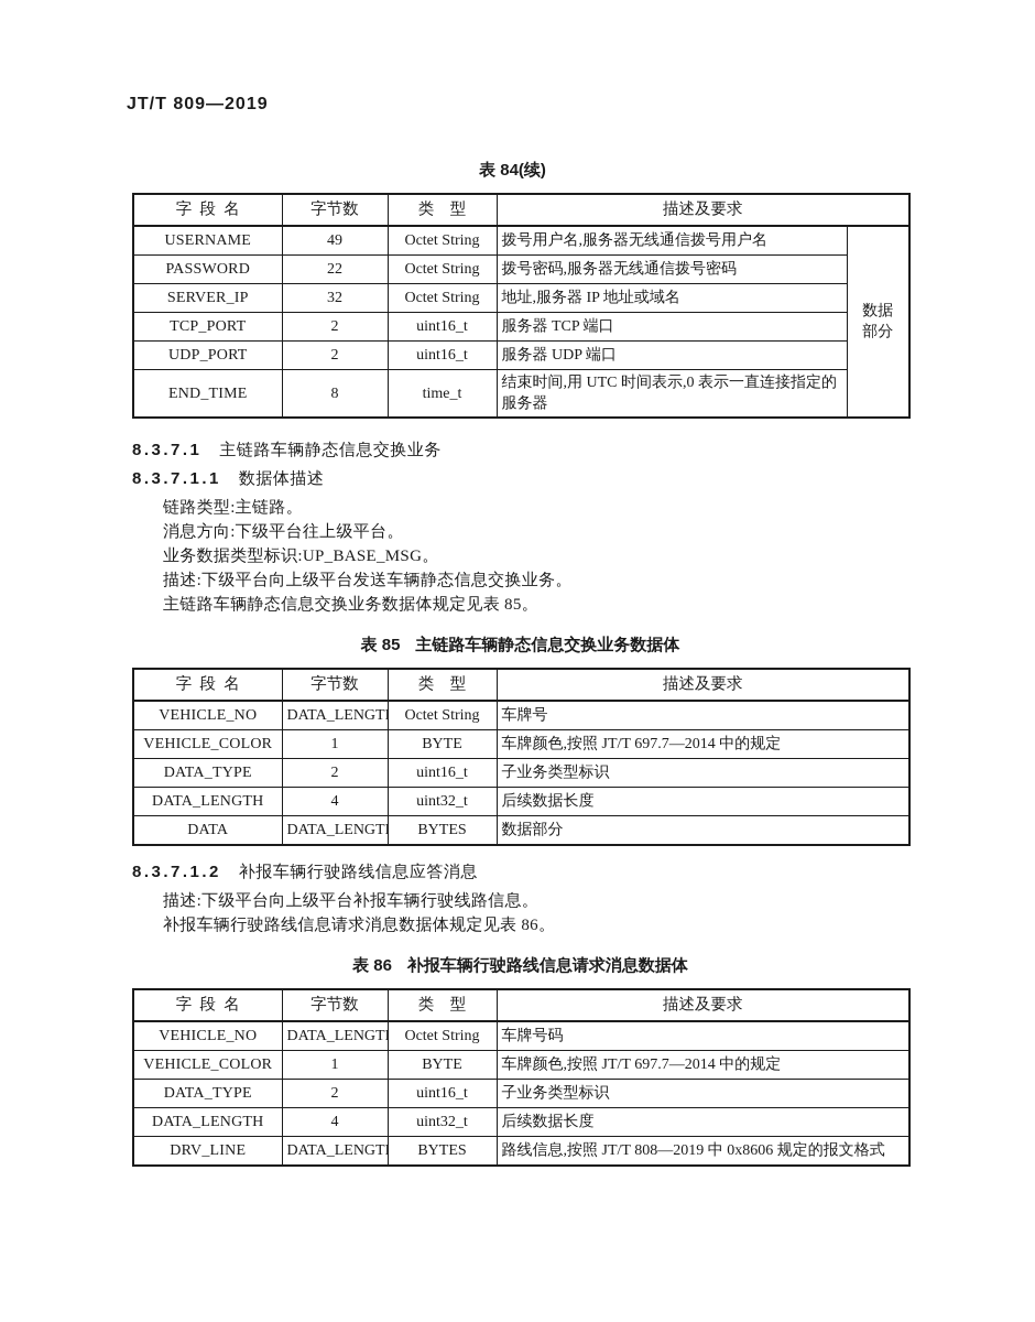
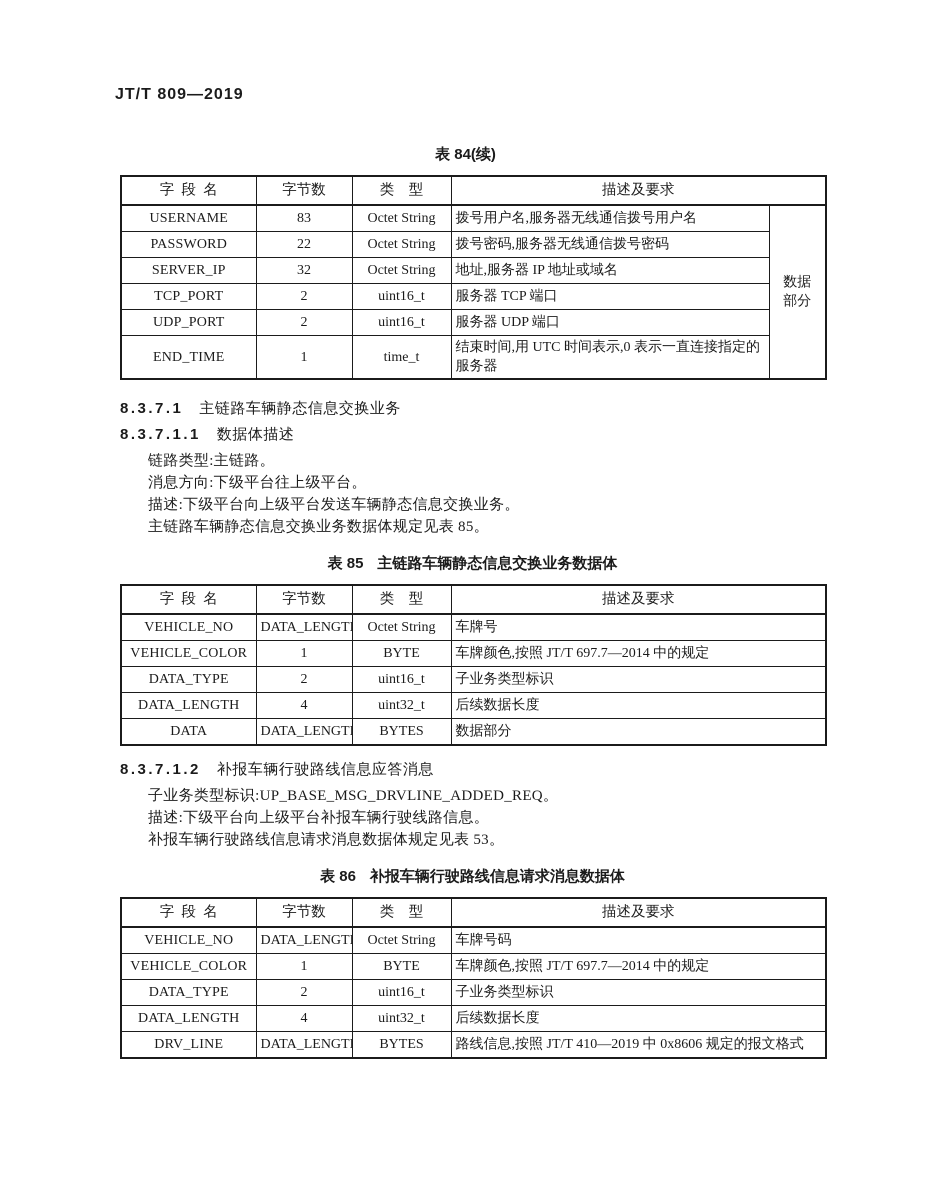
  JT/T 809—2019
  表 84(续)
  字 段 名	字节数	类 型	描述及要求
- USERNAME	49	Octet String	拨号用户名,服务器无线通信拨号用户名	数据 部分
+ USERNAME	83	Octet String	拨号用户名,服务器无线通信拨号用户名	数据 部分
  PASSWORD	22	Octet String	拨号密码,服务器无线通信拨号密码
  SERVER_IP	32	Octet String	地址,服务器 IP 地址或域名
  TCP_PORT	2	uint16_t	服务器 TCP 端口
  UDP_PORT	2	uint16_t	服务器 UDP 端口
- END_TIME	8	time_t	结束时间,用 UTC 时间表示,0 表示一直连接指定的服务器
+ END_TIME	1	time_t	结束时间,用 UTC 时间表示,0 表示一直连接指定的服务器
  8.3.7.1 主链路车辆静态信息交换业务
  8.3.7.1.1 数据体描述
  链路类型:主链路。
  消息方向:下级平台往上级平台。
- 业务数据类型标识:UP_BASE_MSG。
  描述:下级平台向上级平台发送车辆静态信息交换业务。
  主链路车辆静态信息交换业务数据体规定见表 85。
  表 85 主链路车辆静态信息交换业务数据体
  字 段 名	字节数	类 型	描述及要求
  VEHICLE_NO	DATA_LENGT	Octet String	车牌号
  VEHICLE_COLOR	1	BYTE	车牌颜色,按照 JT/T 697.7—2014 中的规定
  DATA_TYPE	2	uint16_t	子业务类型标识
  DATA_LENGTH	4	uint32_t	后续数据长度
  DATA	DATA_LENGT	BYTES	数据部分
  8.3.7.1.2 补报车辆行驶路线信息应答消息
+ 子业务类型标识:UP_BASE_MSG_DRVLINE_ADDED_REQ。
  描述:下级平台向上级平台补报车辆行驶线路信息。
- 补报车辆行驶路线信息请求消息数据体规定见表 86。
+ 补报车辆行驶路线信息请求消息数据体规定见表 53。
  表 86 补报车辆行驶路线信息请求消息数据体
  字 段 名	字节数	类 型	描述及要求
  VEHICLE_NO	DATA_LENGT	Octet String	车牌号码
  VEHICLE_COLOR	1	BYTE	车牌颜色,按照 JT/T 697.7—2014 中的规定
  DATA_TYPE	2	uint16_t	子业务类型标识
  DATA_LENGTH	4	uint32_t	后续数据长度
- DRV_LINE	DATA_LENGT	BYTES	路线信息,按照 JT/T 808—2019 中 0x8606 规定的报文格式
+ DRV_LINE	DATA_LENGT	BYTES	路线信息,按照 JT/T 410—2019 中 0x8606 规定的报文格式
